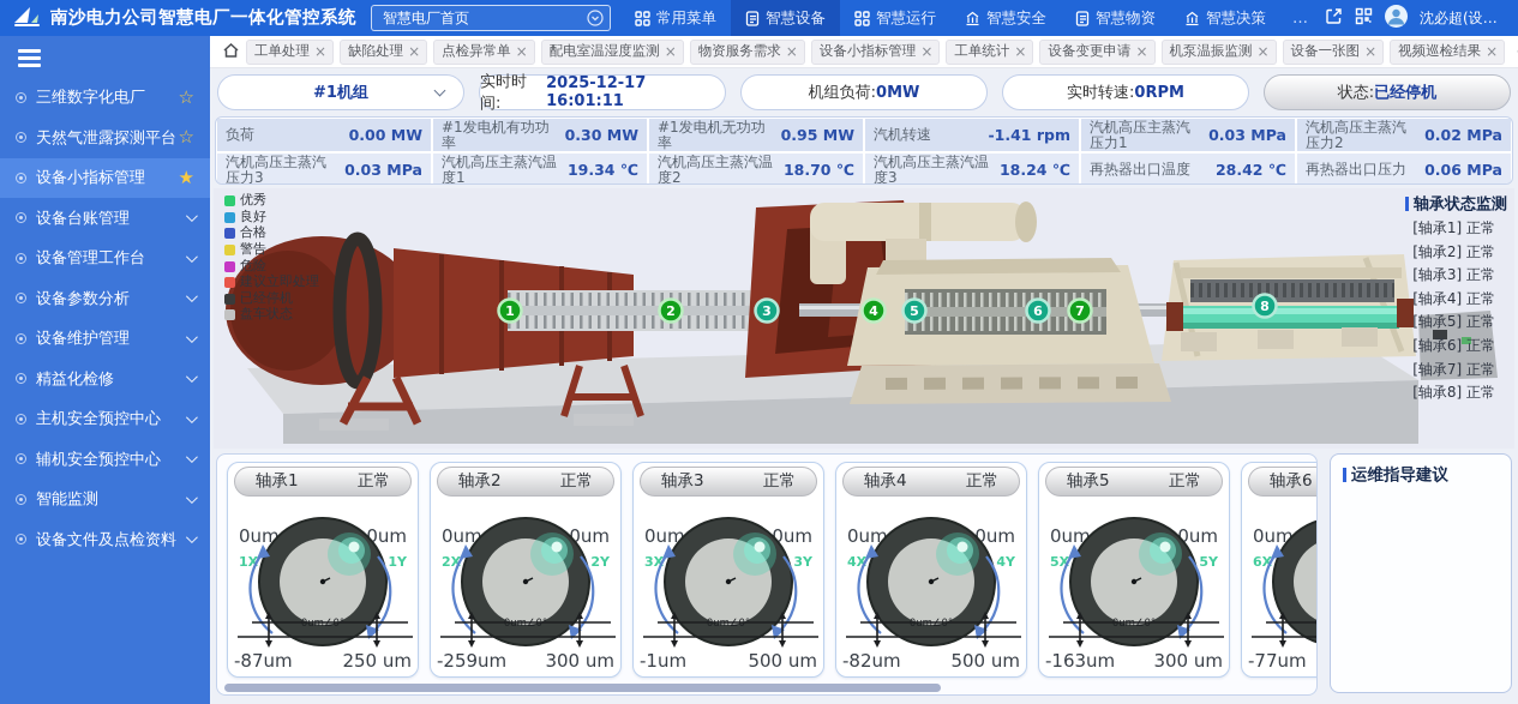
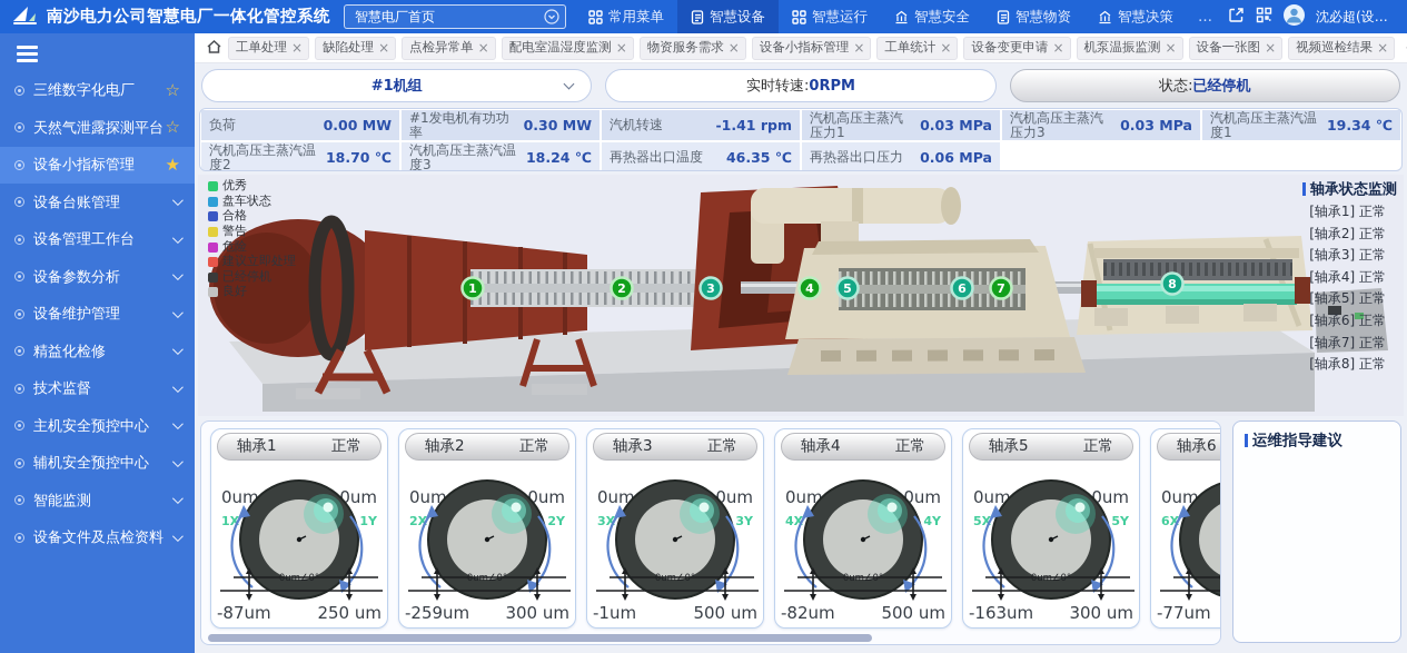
  南沙电力公司智慧电厂一体化管控系统
  智慧电厂首页
  常用菜单
  智慧设备
  智慧运行
  智慧安全
  智慧物资
  智慧决策
  …
  沈必超(设备..
  三维数字化电厂
  ☆
  天然气泄露探测平台
  ☆
  设备小指标管理
  ★
  设备台账管理
  设备管理工作台
  设备参数分析
  设备维护管理
  精益化检修
+ 技术监督
  主机安全预控中心
  辅机安全预控中心
  智能监测
  设备文件及点检资料
  工单处理
  缺陷处理
  点检异常单
  配电室温湿度监测
  物资服务需求
  设备小指标管理
  工单统计
  设备变更申请
  机泵温振监测
  设备一张图
  视频巡检结果
  #1机组
- 实时时间:
- 2025-12-17 16:01:11
- 机组负荷:
- 0MW
  实时转速:
  0RPM
  状态:
  已经停机
  负荷
  0.00 MW
  #1发电机有功功率
  0.30 MW
- #1发电机无功功率
- 0.95 MW
  汽机转速
  -1.41 rpm
  汽机高压主蒸汽压力1
  0.03 MPa
- 汽机高压主蒸汽压力2
- 0.02 MPa
  汽机高压主蒸汽压力3
  0.03 MPa
  汽机高压主蒸汽温度1
  19.34 ℃
  汽机高压主蒸汽温度2
  18.70 ℃
  汽机高压主蒸汽温度3
  18.24 ℃
  再热器出口温度
- 28.42 ℃
+ 46.35 ℃
  再热器出口压力
  0.06 MPa
  1
  2
  3
  4
  5
  6
  7
  8
  优秀
- 良好
+ 盘车状态
  合格
  警告
  危险
  建议立即处理
  已经停机
- 盘车状态
+ 良好
  轴承状态监测
  [轴承1] 正常
  [轴承2] 正常
  [轴承3] 正常
  [轴承4] 正常
  [轴承5] 正常
  [轴承6] 正常
  [轴承7] 正常
  [轴承8] 正常
  轴承1
  正常
  0um
  0um
  1X
  1Y
  0um∠0°
  -87um
  250 um
  轴承2
  正常
  0um
  0um
  2X
  2Y
  0um∠0°
  -259um
  300 um
  轴承3
  正常
  0um
  0um
  3X
  3Y
  0um∠0°
  -1um
  500 um
  轴承4
  正常
  0um
  0um
  4X
  4Y
  0um∠0°
  -82um
  500 um
  轴承5
  正常
  0um
  0um
  5X
  5Y
  0um∠0°
  -163um
  300 um
  轴承6
  0um
  6X
  -77um
  运维指导建议
